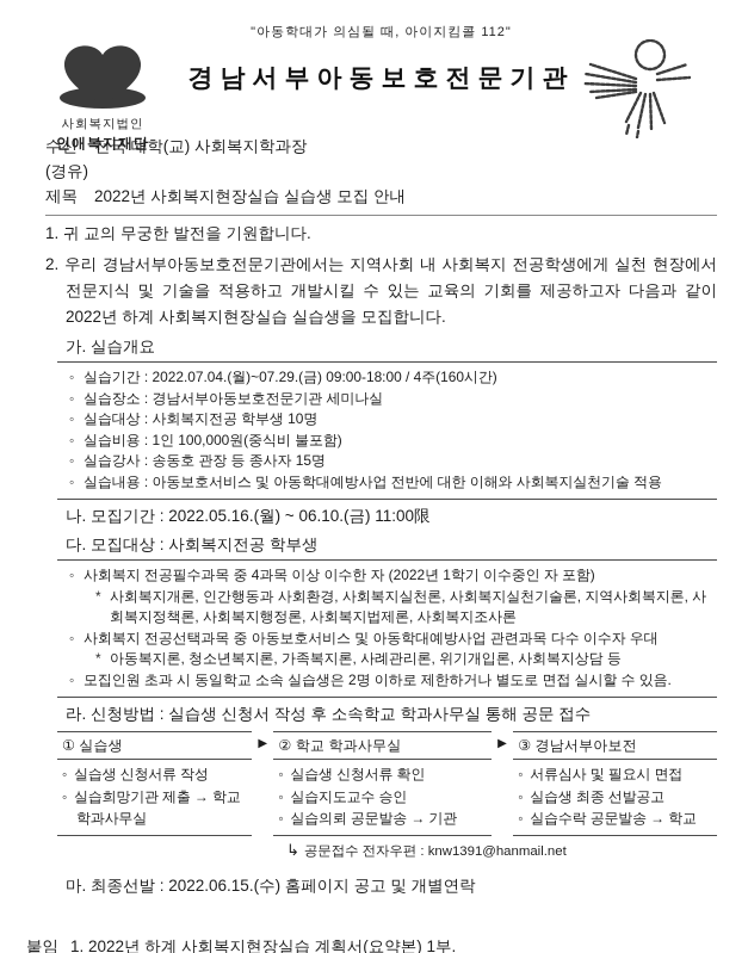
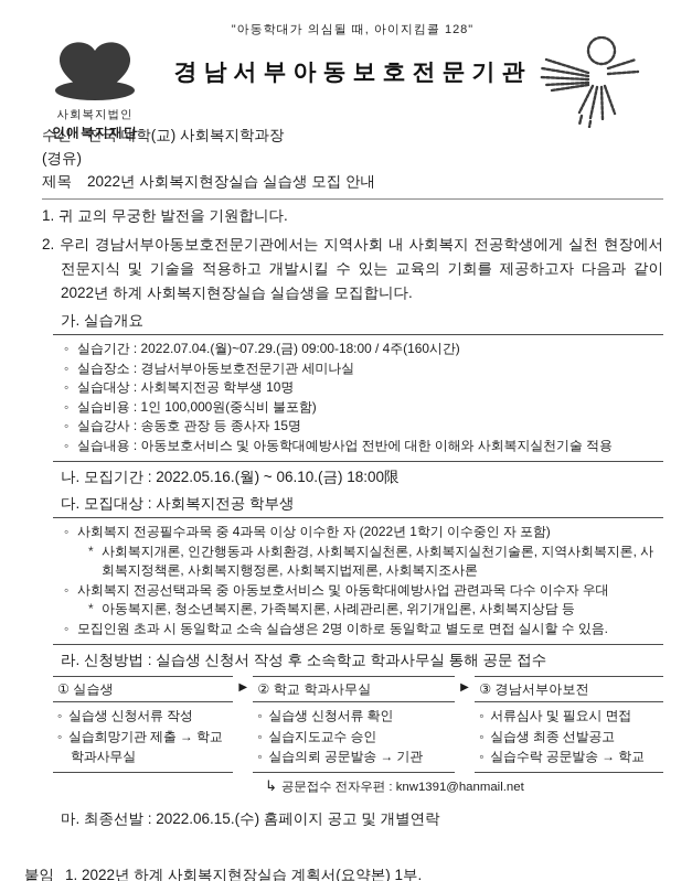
- "아동학대가 의심될 때, 아이지킴콜 112"
+ "아동학대가 의심될 때, 아이지킴콜 128"
  경남서부아동보호전문기관
  사회복지법인
  인애복지재단
  수신 전국 대학(교) 사회복지학과장
  (경유)
  제목 2022년 사회복지현장실습 실습생 모집 안내
  1. 귀 교의 무궁한 발전을 기원합니다.
  2. 우리 경남서부아동보호전문기관에서는 지역사회 내 사회복지 전공학생에게 실천 현장에서 전문지식 및 기술을 적용하고 개발시킬 수 있는 교육의 기회를 제공하고자 다음과 같이 2022년 하계 사회복지현장실습 실습생을 모집합니다.
  가. 실습개요
  ◦ 실습기간 : 2022.07.04.(월)~07.29.(금) 09:00-18:00 / 4주(160시간)
  ◦ 실습장소 : 경남서부아동보호전문기관 세미나실
  ◦ 실습대상 : 사회복지전공 학부생 10명
  ◦ 실습비용 : 1인 100,000원(중식비 불포함)
  ◦ 실습강사 : 송동호 관장 등 종사자 15명
  ◦ 실습내용 : 아동보호서비스 및 아동학대예방사업 전반에 대한 이해와 사회복지실천기술 적용
- 나. 모집기간 : 2022.05.16.(월) ~ 06.10.(금) 11:00限
+ 나. 모집기간 : 2022.05.16.(월) ~ 06.10.(금) 18:00限
  다. 모집대상 : 사회복지전공 학부생
  ◦ 사회복지 전공필수과목 중 4과목 이상 이수한 자 (2022년 1학기 이수중인 자 포함)
  * 사회복지개론, 인간행동과 사회환경, 사회복지실천론, 사회복지실천기술론, 지역사회복지론, 사회복지정책론, 사회복지행정론, 사회복지법제론, 사회복지조사론
  ◦ 사회복지 전공선택과목 중 아동보호서비스 및 아동학대예방사업 관련과목 다수 이수자 우대
  * 아동복지론, 청소년복지론, 가족복지론, 사례관리론, 위기개입론, 사회복지상담 등
- ◦ 모집인원 초과 시 동일학교 소속 실습생은 2명 이하로 제한하거나 별도로 면접 실시할 수 있음.
+ ◦ 모집인원 초과 시 동일학교 소속 실습생은 2명 이하로 동일학교 별도로 면접 실시할 수 있음.
  라. 신청방법 : 실습생 신청서 작성 후 소속학교 학과사무실 통해 공문 접수
  ① 실습생
  ◦ 실습생 신청서류 작성
  ◦ 실습희망기관 제출 → 학교 학과사무실
  ▶
  ② 학교 학과사무실
  ◦ 실습생 신청서류 확인
  ◦ 실습지도교수 승인
  ◦ 실습의뢰 공문발송 → 기관
  ▶
  ③ 경남서부아보전
  ◦ 서류심사 및 필요시 면접
  ◦ 실습생 최종 선발공고
  ◦ 실습수락 공문발송 → 학교
  ↳ 공문접수 전자우편 : knw1391@hanmail.net
  마. 최종선발 : 2022.06.15.(수) 홈페이지 공고 및 개별연락
  붙임
  1. 2022년 하계 사회복지현장실습 계획서(요약본) 1부.
